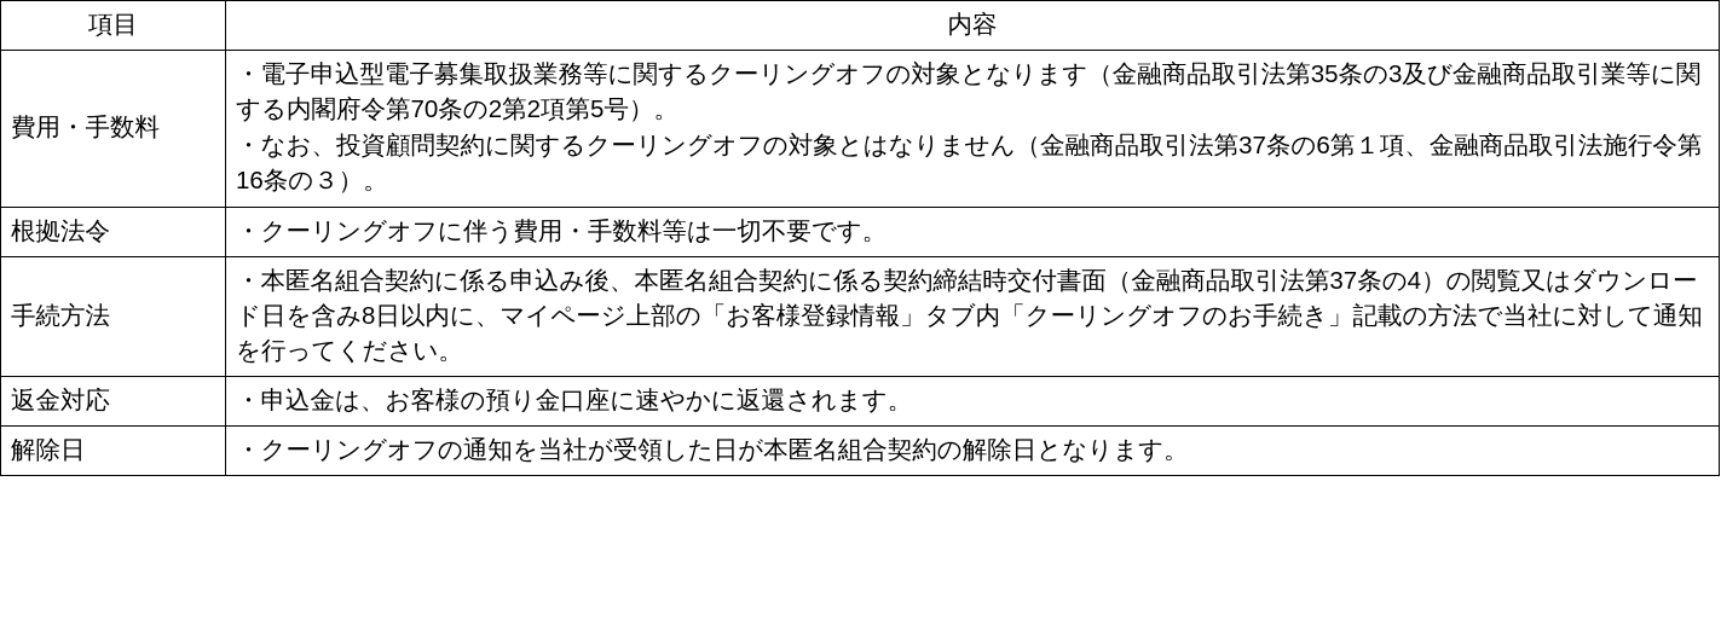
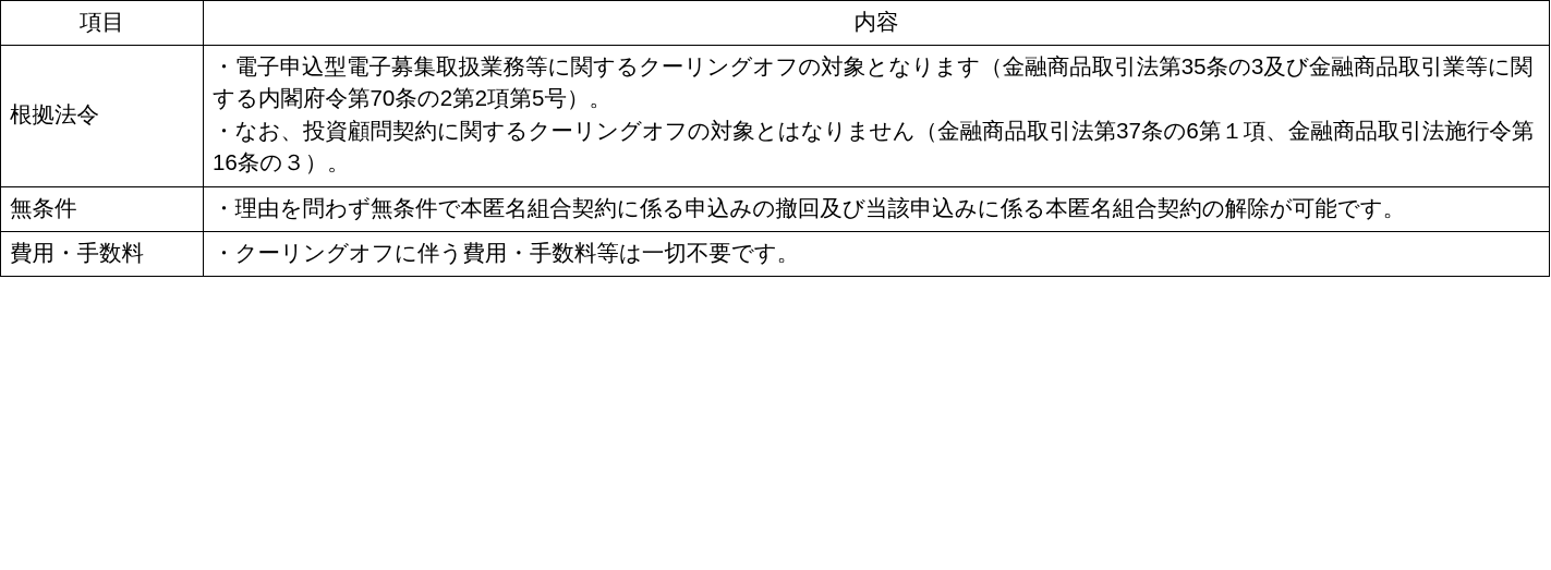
  項目	内容
- 費用・手数料	・電子申込型電子募集取扱業務等に関するクーリングオフの対象となります（金融商品取引法第35条の3及び金融商品取引業等に関する内閣府令第70条の2第2項第5号）。 ・なお、投資顧問契約に関するクーリングオフの対象とはなりません（金融商品取引法第37条の6第１項、金融商品取引法施行令第16条の３）。
+ 根拠法令	・電子申込型電子募集取扱業務等に関するクーリングオフの対象となります（金融商品取引法第35条の3及び金融商品取引業等に関する内閣府令第70条の2第2項第5号）。 ・なお、投資顧問契約に関するクーリングオフの対象とはなりません（金融商品取引法第37条の6第１項、金融商品取引法施行令第16条の３）。
+ 無条件	・理由を問わず無条件で本匿名組合契約に係る申込みの撤回及び当該申込みに係る本匿名組合契約の解除が可能です。
- 根拠法令	・クーリングオフに伴う費用・手数料等は一切不要です。
+ 費用・手数料	・クーリングオフに伴う費用・手数料等は一切不要です。
- 手続方法	・本匿名組合契約に係る申込み後、本匿名組合契約に係る契約締結時交付書面（金融商品取引法第37条の4）の閲覧又はダウンロード日を含み8日以内に、マイページ上部の「お客様登録情報」タブ内「クーリングオフのお手続き」記載の方法で当社に対して通知を行ってください。
- 返金対応	・申込金は、お客様の預り金口座に速やかに返還されます。
- 解除日	・クーリングオフの通知を当社が受領した日が本匿名組合契約の解除日となります。
